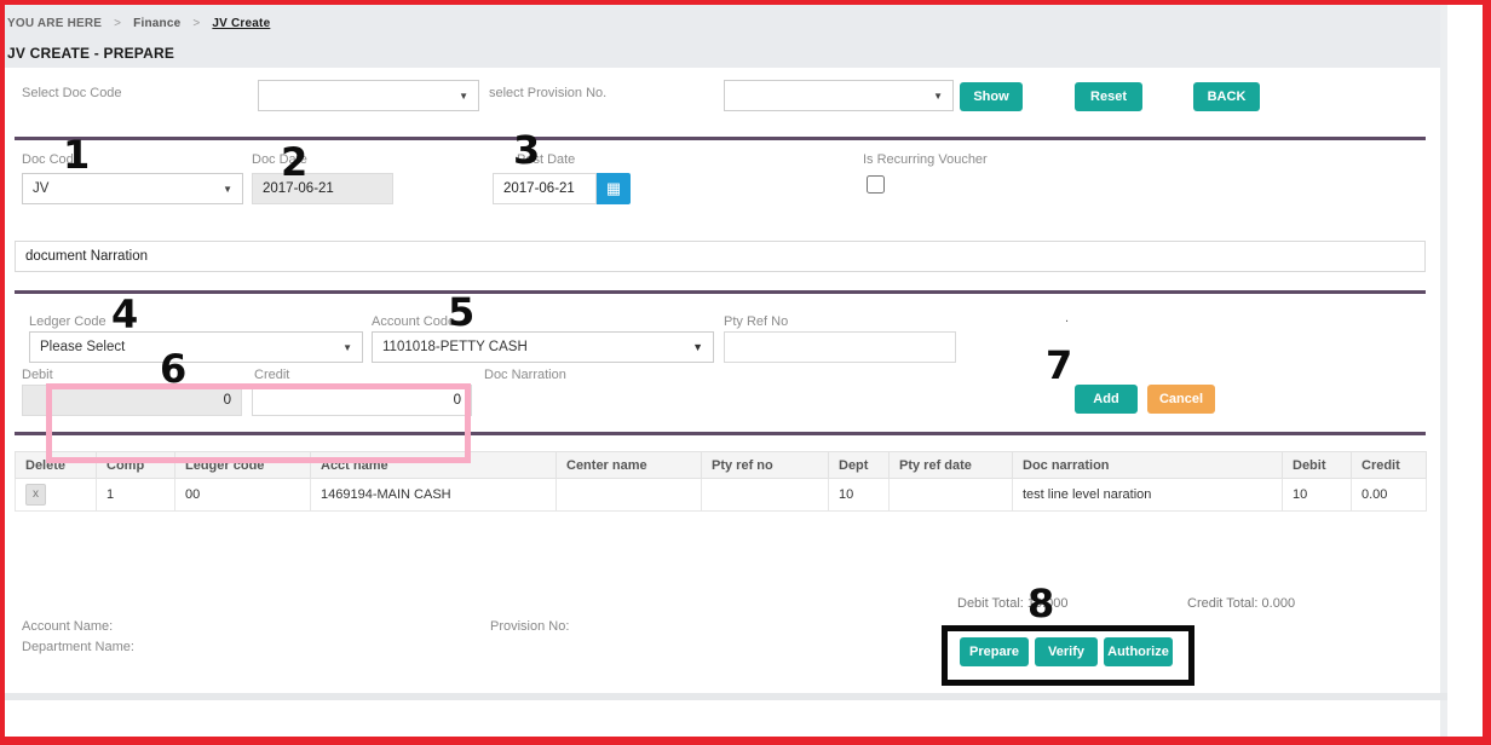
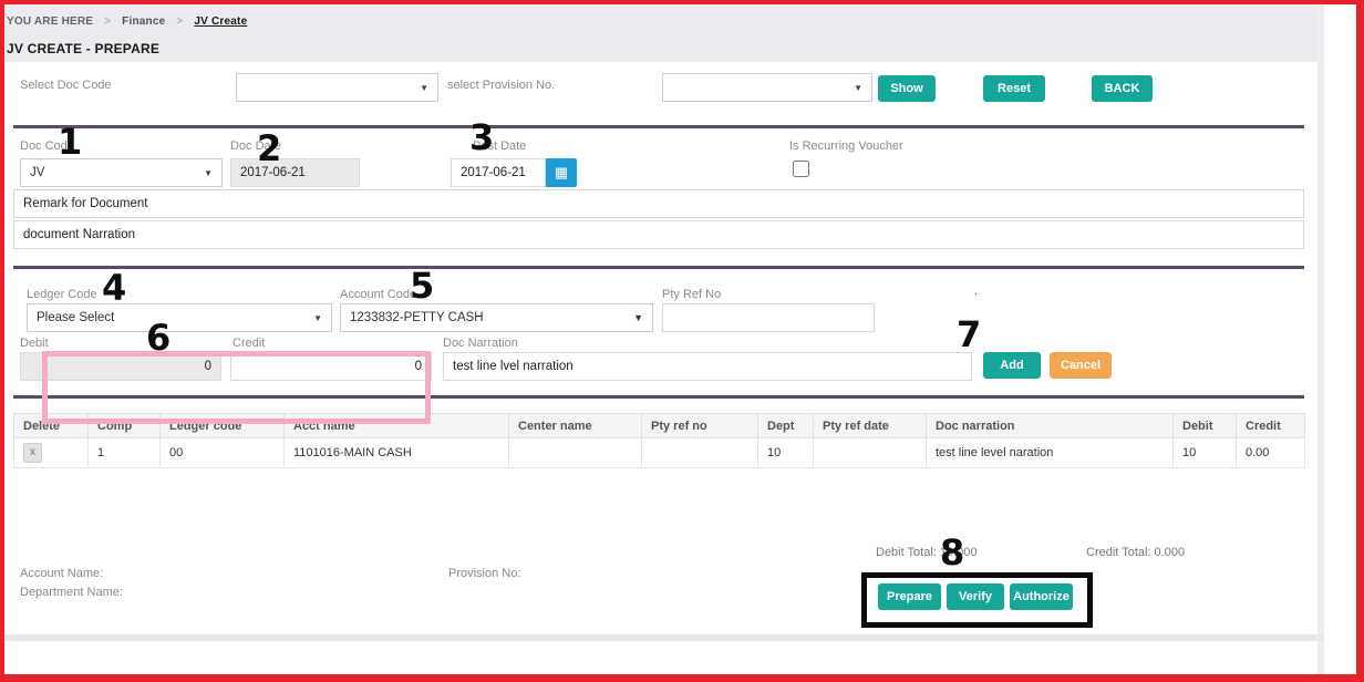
  YOU ARE HERE > Finance > JV Create
  JV CREATE - PREPARE
  Select Doc Code
  ▼
  select Provision No.
  ▼
  Show
  Reset
  BACK
  Doc Code
  JV
  ▼
  Doc Date
  2017-06-21
  Post Date
  2017-06-21
  ▦
  Is Recurring Voucher
+ Remark for Document
  document Narration
  Ledger Code
  Please Select
  ▼
  Account Code
- 1101018-PETTY CASH
+ 1233832-PETTY CASH
  ▼
  Pty Ref No
  .
  Debit
  0
  Credit
  0
  Doc Narration
+ test line lvel narration
  Add
  Cancel
  Delete	Comp	Ledger code	Acct name	Center name	Pty ref no	Dept	Pty ref date	Doc narration	Debit	Credit
- x	1	00	1469194-MAIN CASH			10		test line level naration	10	0.00
+ x	1	00	1101016-MAIN CASH			10		test line level naration	10	0.00
  Debit Total: 10.000
  Credit Total: 0.000
  Account Name:
  Provision No:
  Department Name:
  Prepare
  Verify
  Authorize
  1
  2
  3
  4
  5
  6
  7
  8
